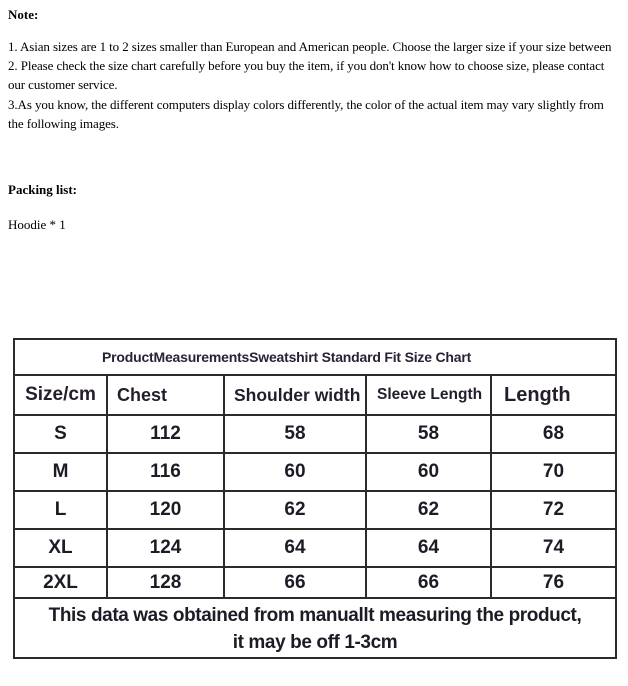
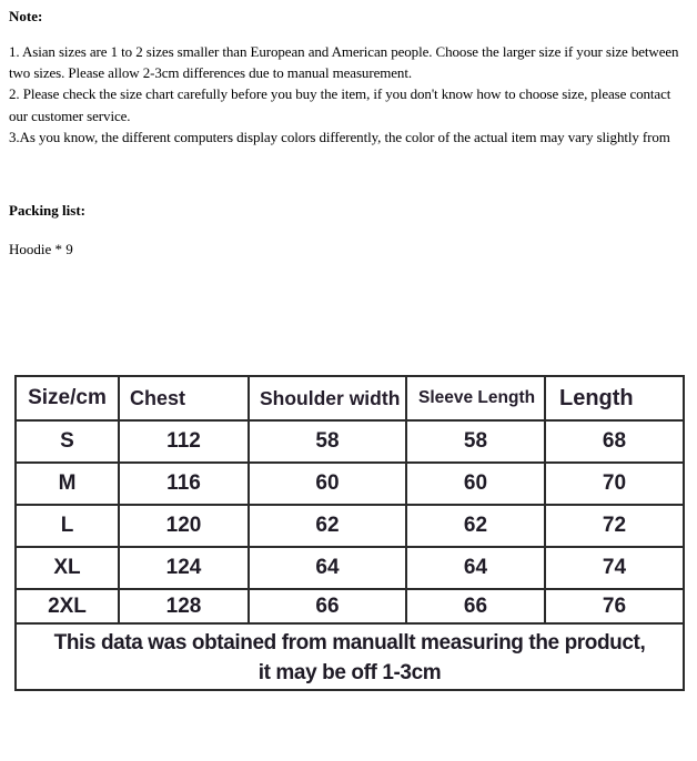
  Note:
  1. Asian sizes are 1 to 2 sizes smaller than European and American people. Choose the larger size if your size between
+ two sizes. Please allow 2-3cm differences due to manual measurement.
  2. Please check the size chart carefully before you buy the item, if you don't know how to choose size, please contact
  our customer service.
  3.As you know, the different computers display colors differently, the color of the actual item may vary slightly from
- the following images.
  Packing list:
- Hoodie * 1
+ Hoodie * 9
- ProductMeasurementsSweatshirt Standard Fit Size Chart
  Size/cm	Chest	Shoulder width	Sleeve Length	Length
  S	112	58	58	68
  M	116	60	60	70
  L	120	62	62	72
  XL	124	64	64	74
  2XL	128	66	66	76
  This data was obtained from manuallt measuring the product, it may be off 1-3cm
